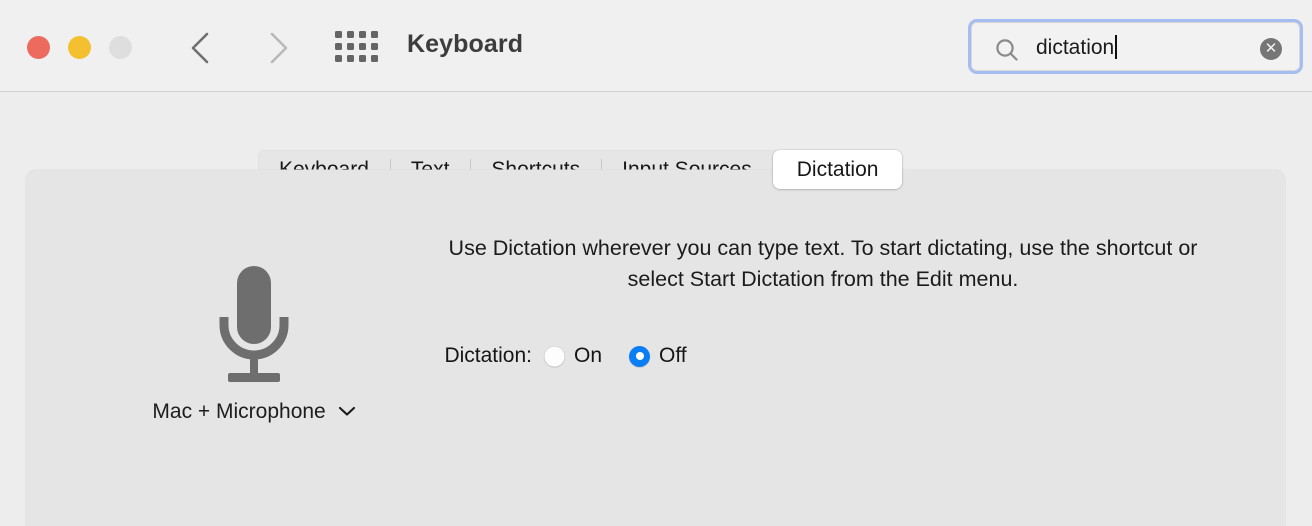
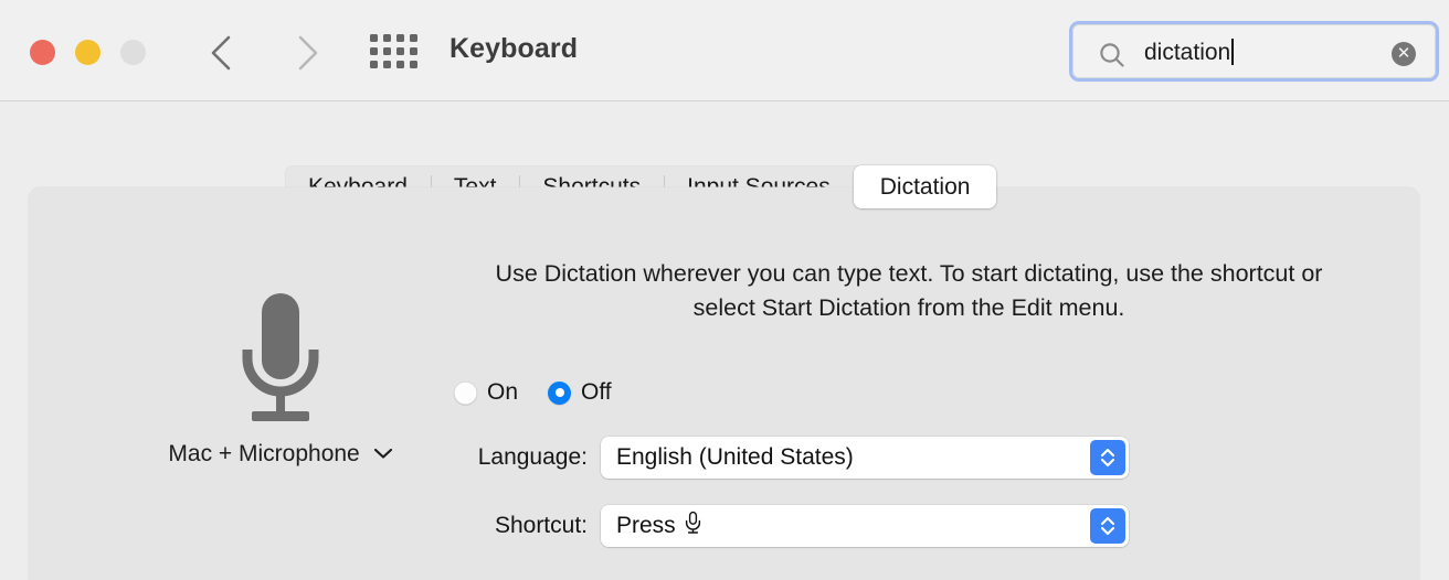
  Keyboard
  dictation
  ✕
  Keyboard
  Text
  Shortcuts
  Input Sources
  Dictation
  Mac + Microphone
  Use Dictation wherever you can type text. To start dictating, use the shortcut or select Start Dictation from the Edit menu.
- Dictation:
  On
  Off
+ Language:
+ English (United States)
+ Shortcut:
+ Press
